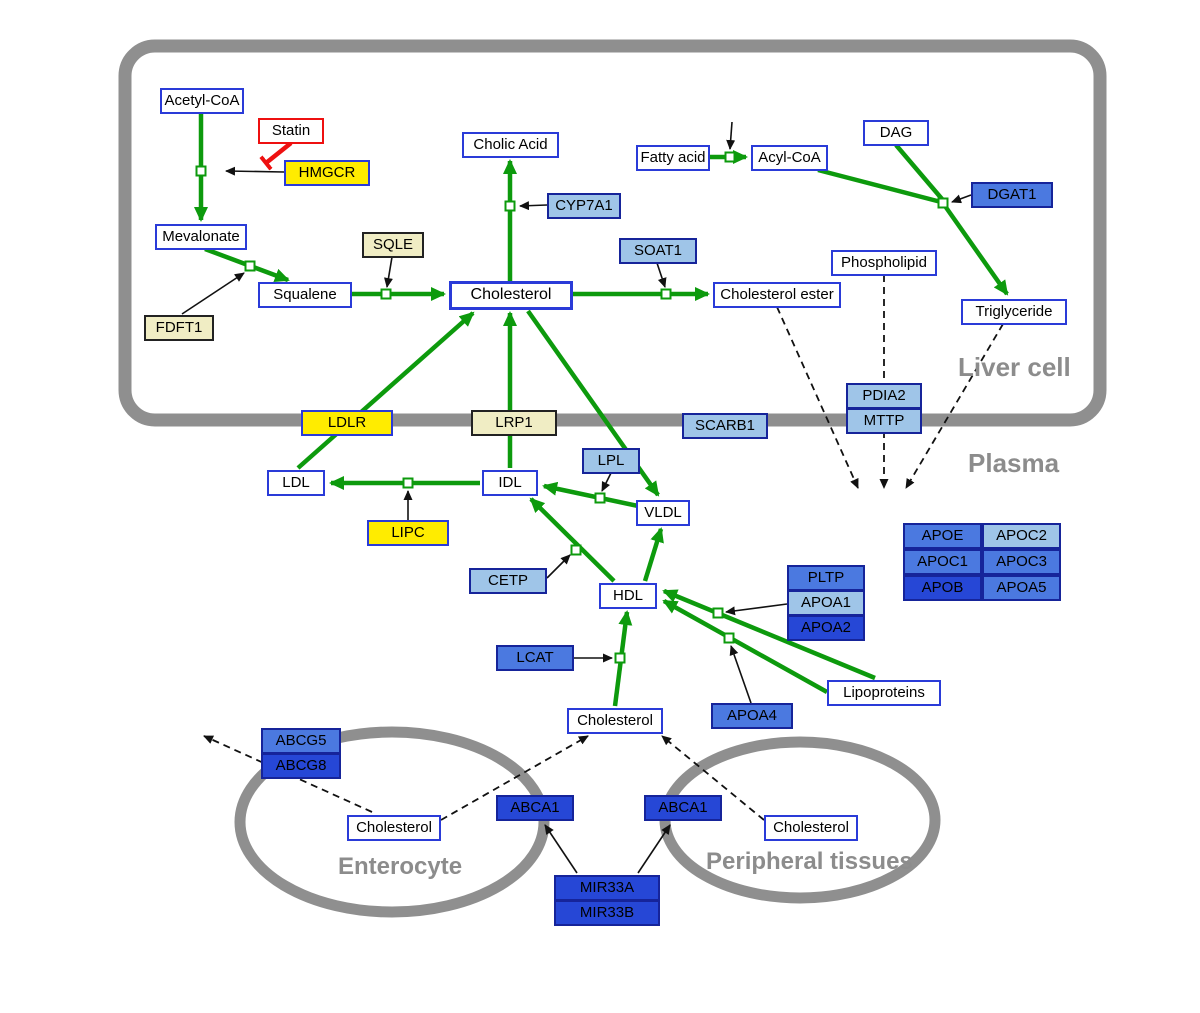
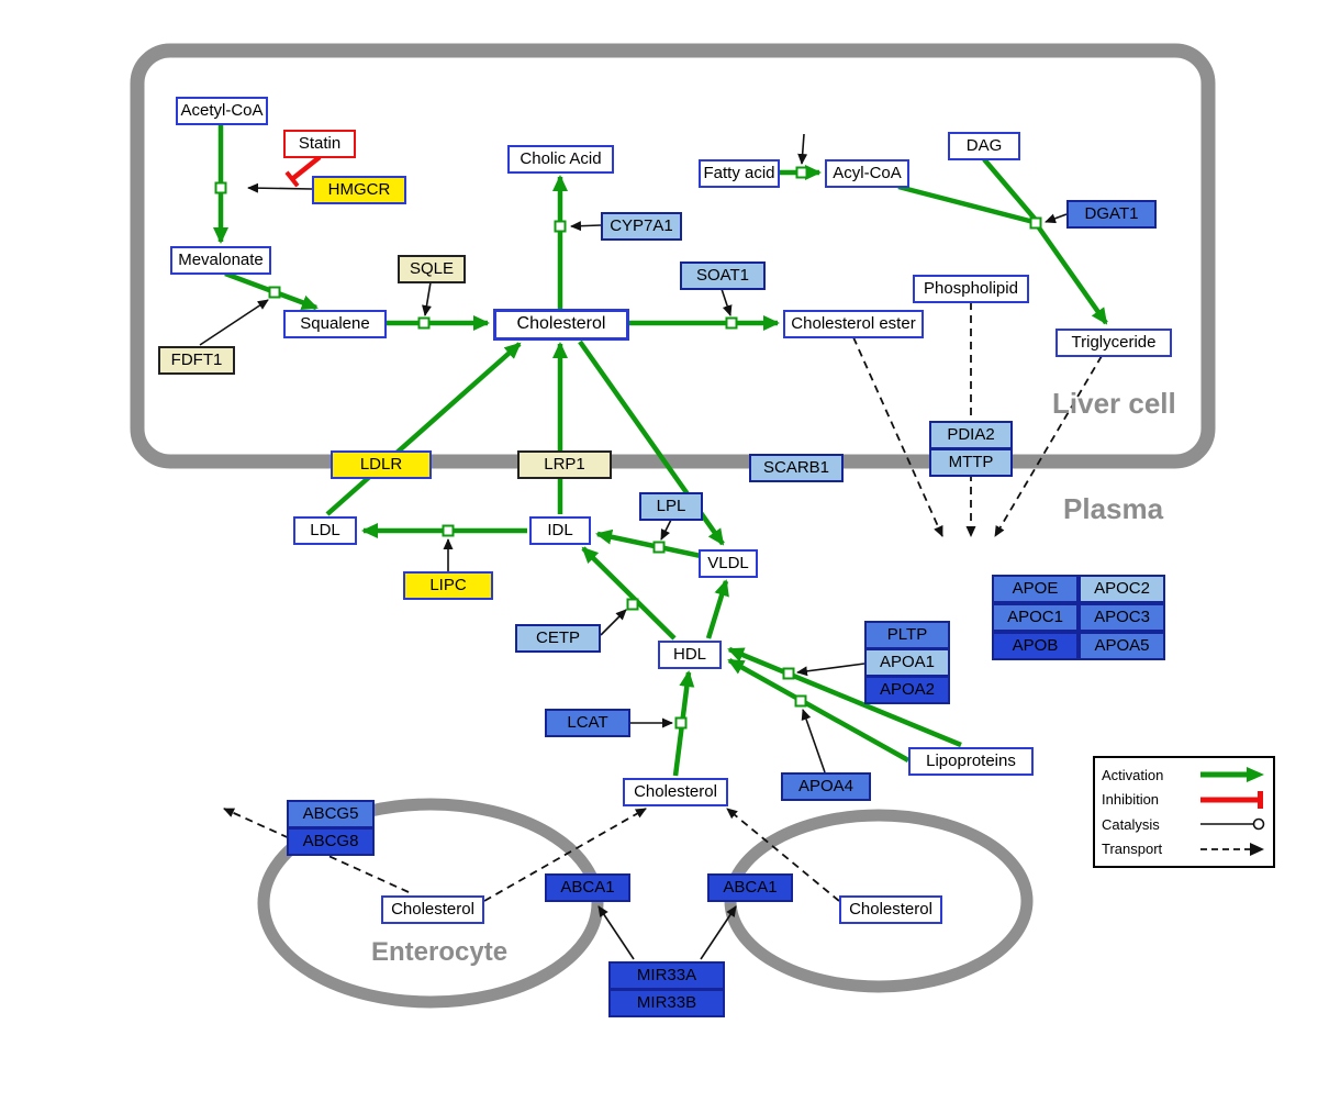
  Liver cell
  Plasma
  Enterocyte
- Peripheral tissues
  Acetyl-CoA
  Statin
  HMGCR
  Mevalonate
  SQLE
  FDFT1
  Squalene
  Cholic Acid
  CYP7A1
  Cholesterol
  SOAT1
  Cholesterol ester
  Fatty acid
  Acyl-CoA
  DAG
  DGAT1
  Phospholipid
  Triglyceride
  PDIA2
  MTTP
  LDLR
  LRP1
  SCARB1
  LDL
  IDL
  LPL
  VLDL
  LIPC
  CETP
  HDL
  LCAT
  PLTP
  APOA1
  APOA2
  APOA4
  Lipoproteins
  APOE
  APOC2
  APOC1
  APOC3
  APOB
  APOA5
  Cholesterol
  ABCG5
  ABCG8
  Cholesterol
  ABCA1
  ABCA1
  Cholesterol
  MIR33A
  MIR33B
+ Activation
+ Inhibition
+ Catalysis
+ Transport
